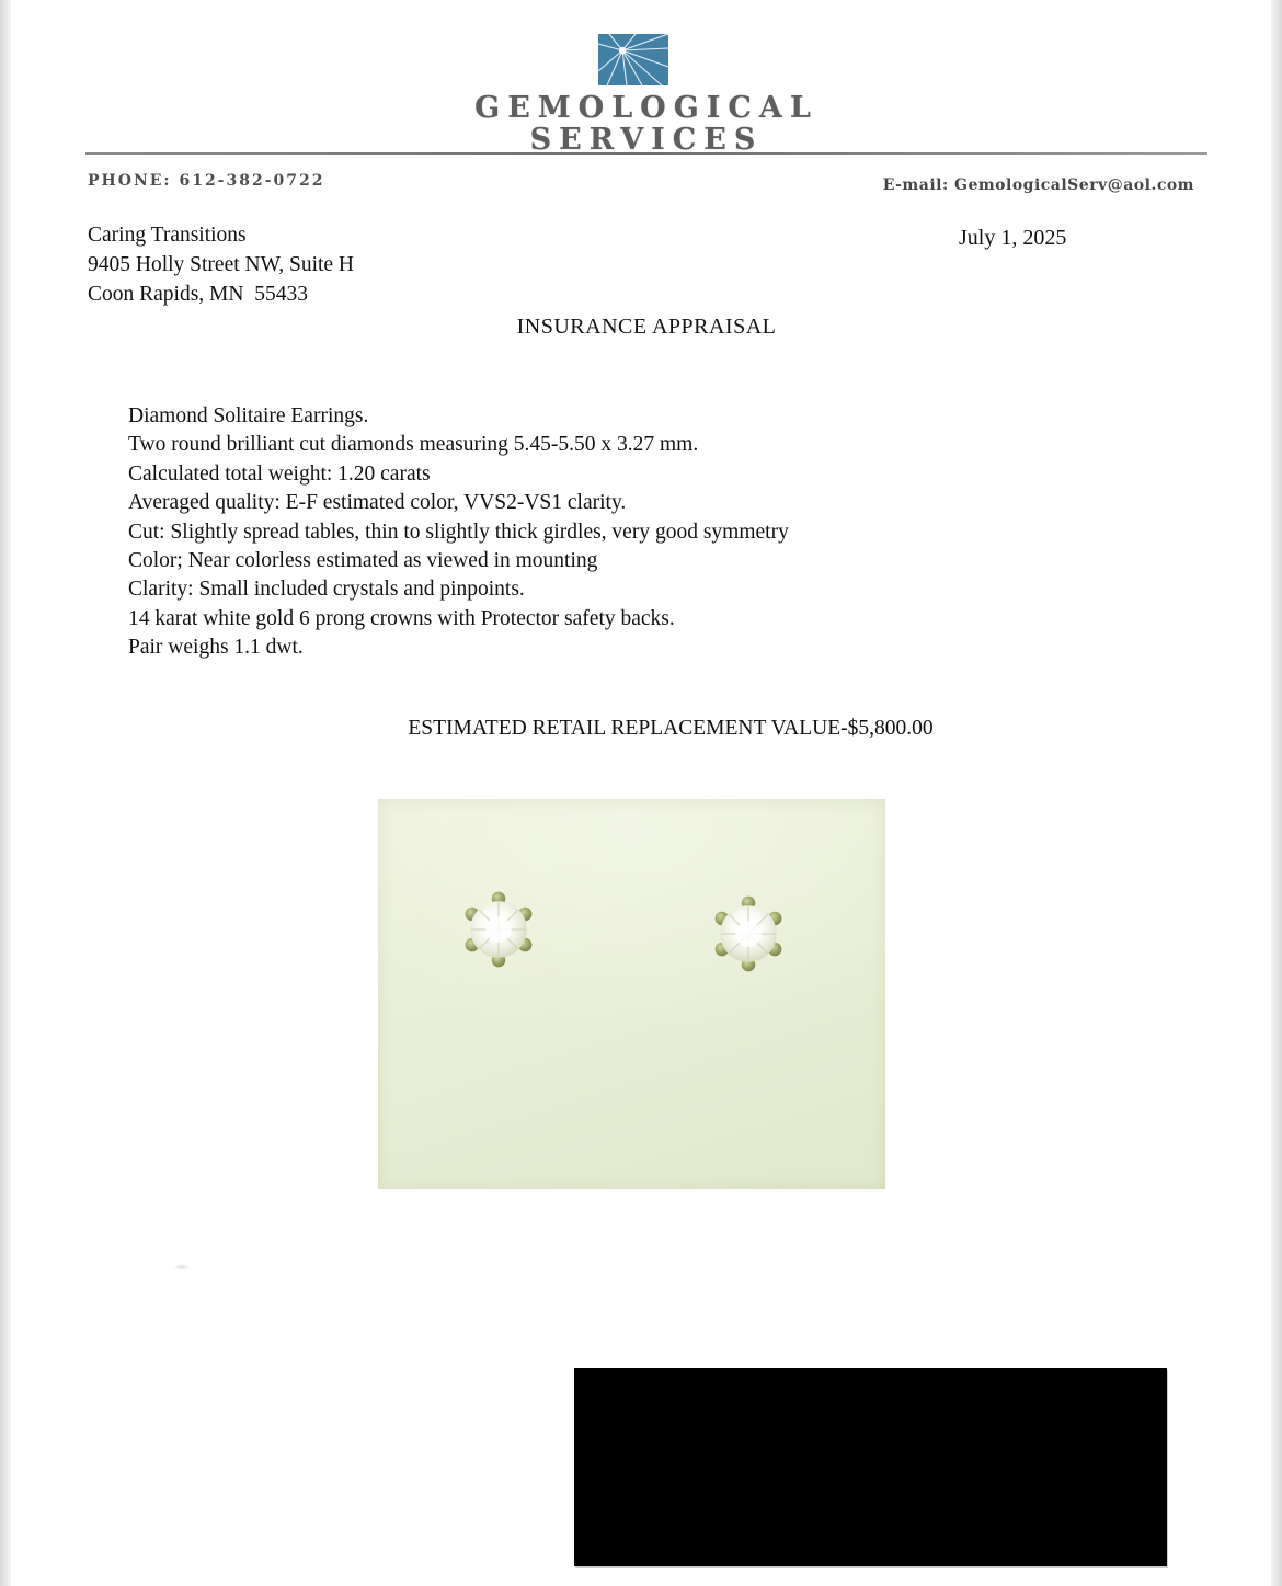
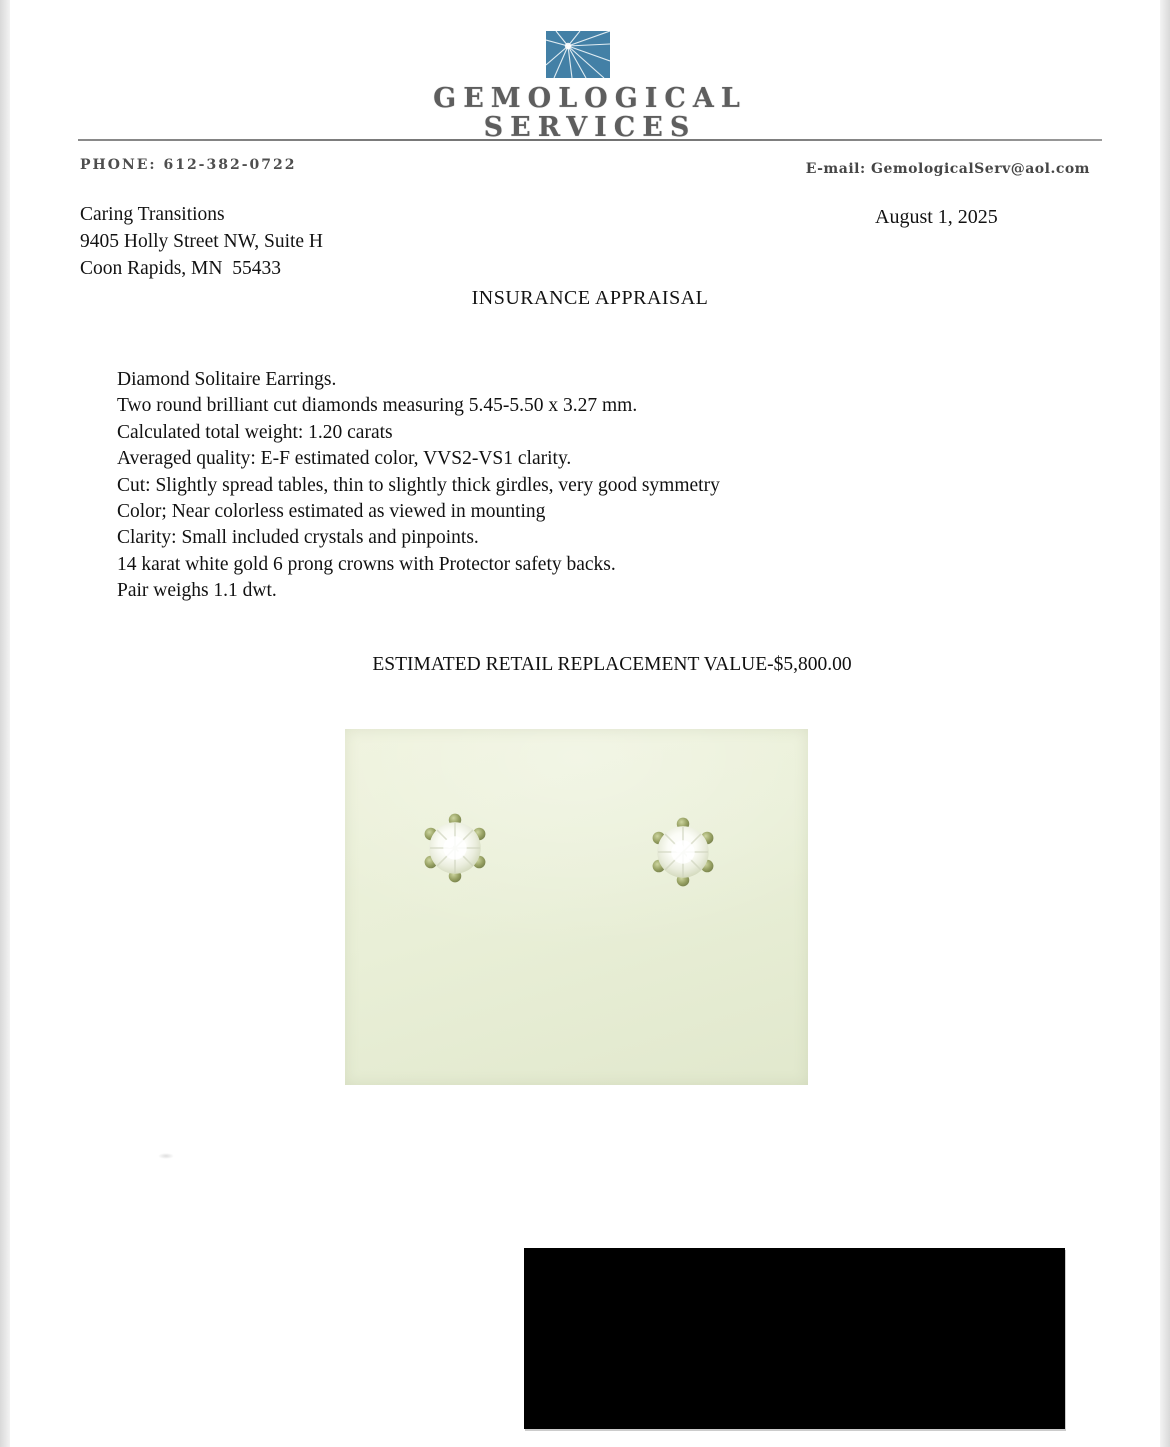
  GEMOLOGICAL
  SERVICES
  PHONE: 612-382-0722
  E-mail: GemologicalServ@aol.com
  Caring Transitions 9405 Holly Street NW, Suite H Coon Rapids, MN 55433
- July 1, 2025
+ August 1, 2025
  INSURANCE APPRAISAL
  Diamond Solitaire Earrings.
  Two round brilliant cut diamonds measuring 5.45-5.50 x 3.27 mm.
  Calculated total weight: 1.20 carats
  Averaged quality: E-F estimated color, VVS2-VS1 clarity.
  Cut: Slightly spread tables, thin to slightly thick girdles, very good symmetry
  Color; Near colorless estimated as viewed in mounting
  Clarity: Small included crystals and pinpoints.
  14 karat white gold 6 prong crowns with Protector safety backs.
  Pair weighs 1.1 dwt.
  ESTIMATED RETAIL REPLACEMENT VALUE-$5,800.00
